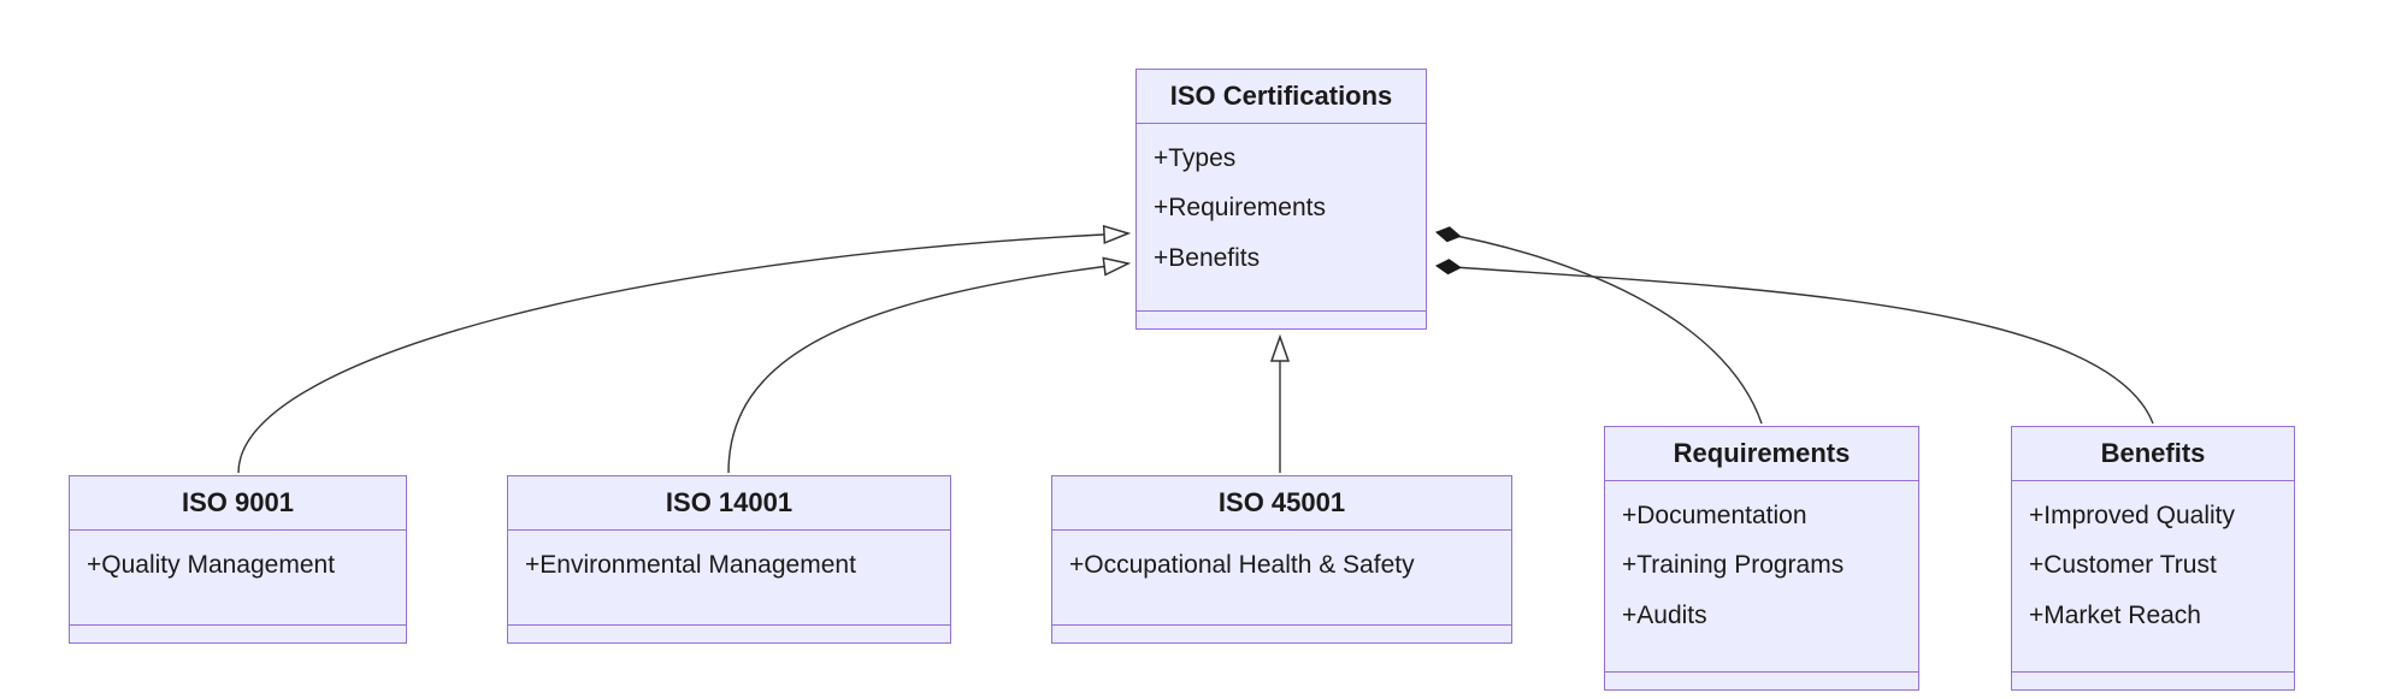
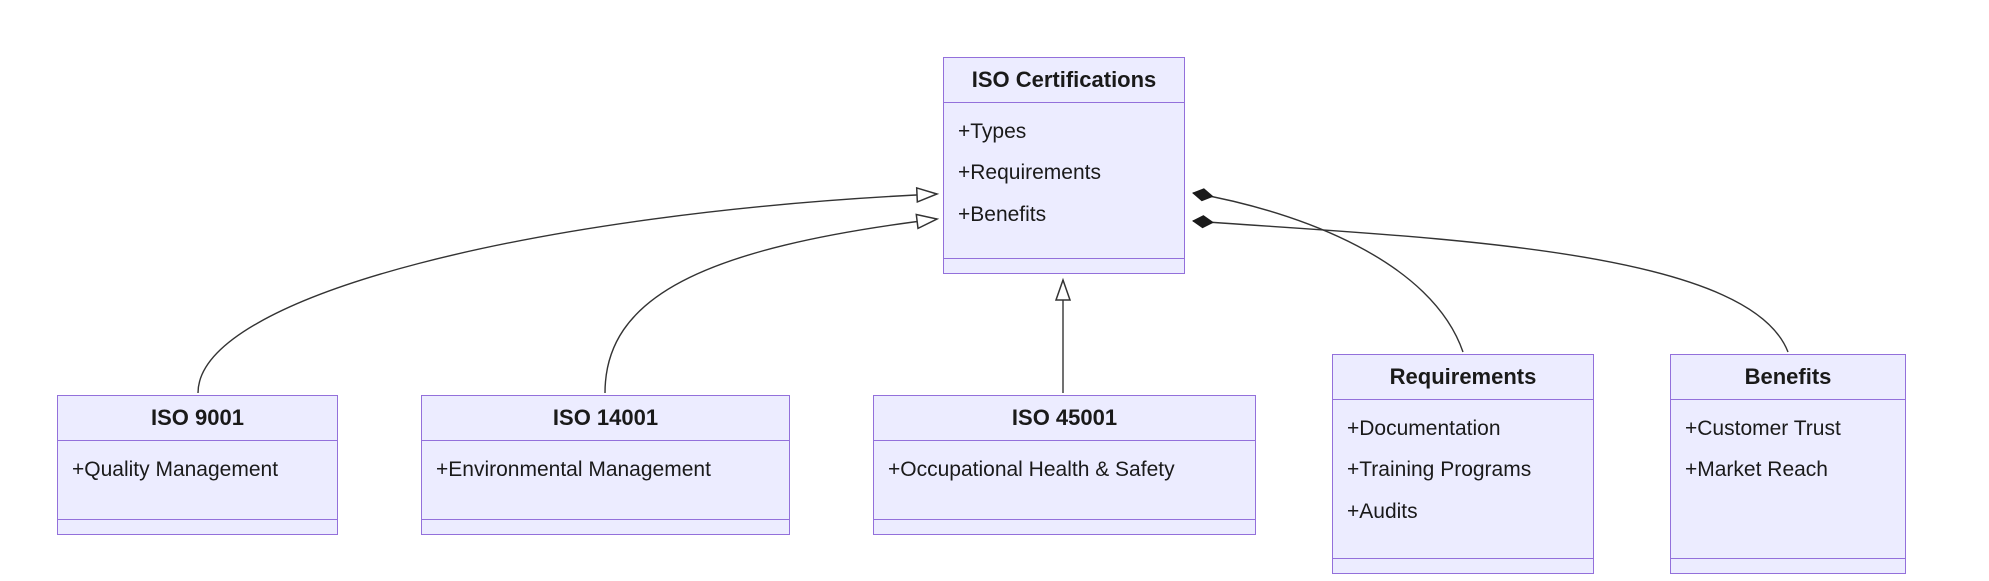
  ISO Certifications
  +Types
  +Requirements
  +Benefits
  ISO 9001
  +Quality Management
  ISO 14001
  +Environmental Management
  ISO 45001
  +Occupational Health & Safety
  Requirements
  +Documentation
  +Training Programs
  +Audits
  Benefits
- +Improved Quality
  +Customer Trust
  +Market Reach
